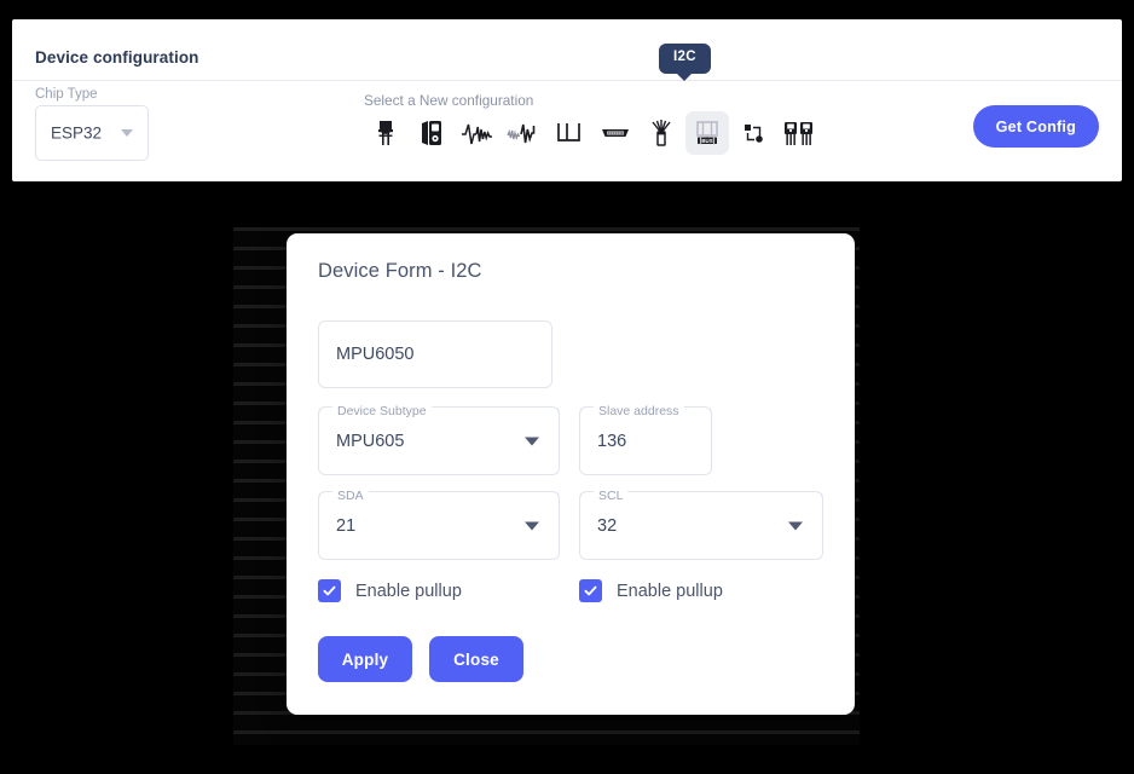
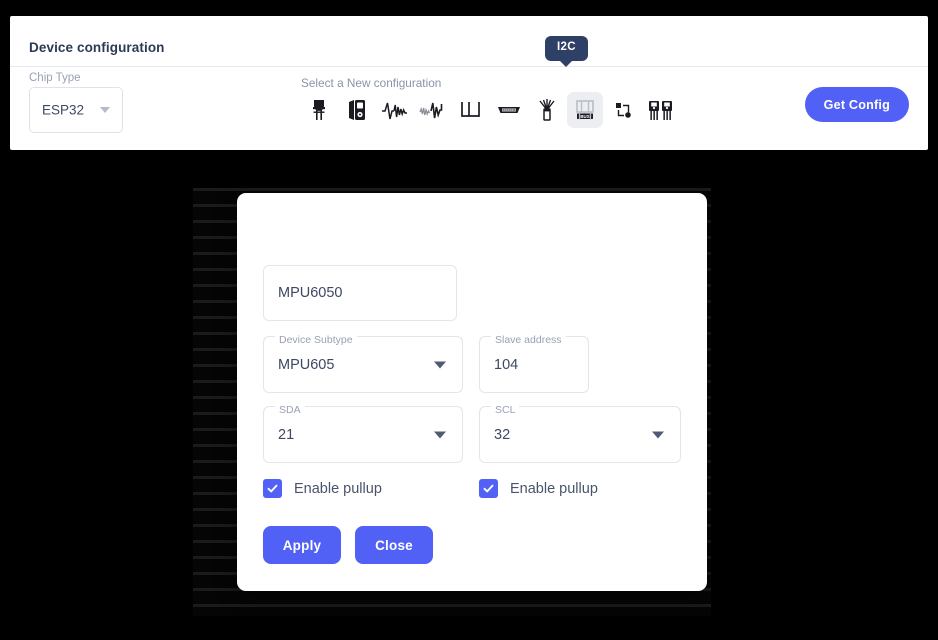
  Device configuration
  Chip Type
  ESP32
  Select a New configuration
  Get Config
  I2C
- Device Form - I2C
  MPU6050
  Device Subtype
  MPU605
  Slave address
- 136
+ 104
  SDA
  21
  SCL
  32
  Enable pullup
  Enable pullup
  Apply
  Close
